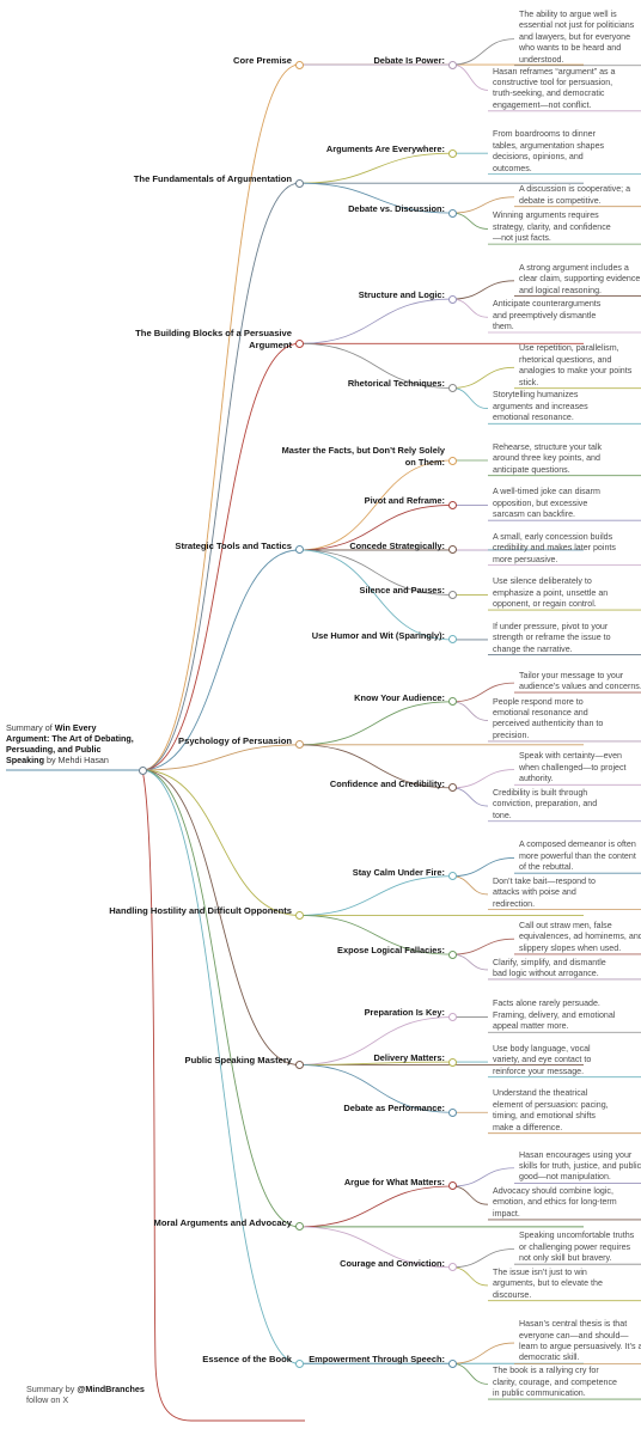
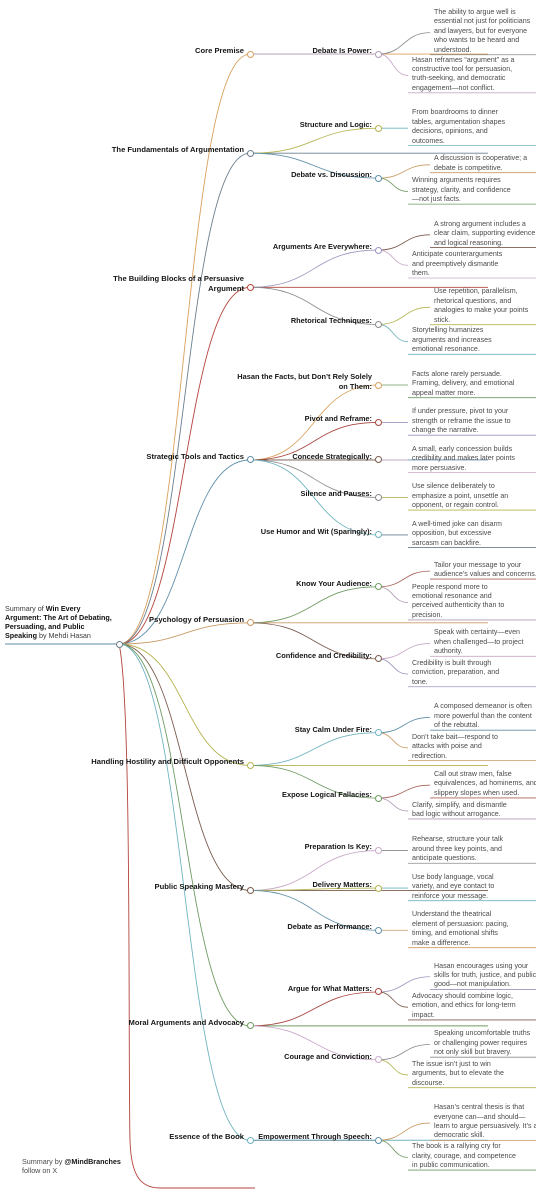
  Summary of Win Every Argument: The Art of Debating, Persuading, and Public Speaking by Mehdi Hasan
  Summary by @MindBranches follow on X
  Core Premise
  Debate Is Power:
  The ability to argue well is essential not just for politicians who wants to be heard and understood.
  Hasan reframes “argument” as a constructive tool for persuasion, truth-seeking, and democratic engagement—not conflict.
  The Fundamentals of Argumentation
- Arguments Are Everywhere:
+ Structure and Logic:
  From boardrooms to dinner tables, argumentation shapes outcomes.
  Debate vs. Discussion:
  A discussion is cooperative; a debate is competitive.
  Winning arguments requires strategy, clarity, and confidence—not just facts.
  The Building Blocks of a Persuasive Argument
- Structure and Logic:
+ Arguments Are Everywhere:
  A strong argument includes a clear claim, supporting evidence and logical reasoning.
  Anticipate counterarguments and preemptively dismantle them.
  Rhetorical Techniques:
  Use repetition, parallelism, rhetorical questions, and analogies to make your points stick.
  Storytelling humanizes arguments and increases emotional resonance.
  Strategic Tools and Tactics
- Master the Facts, but Don’t Rely Solely on Them:
+ Hasan the Facts, but Don’t Rely Solely on Them:
- Rehearse, structure your talk around three key points, and anticipate questions.
+ Facts alone rarely persuade. Framing, delivery, and emotional appeal matter more.
  Pivot and Reframe:
- A well-timed joke can disarm opposition, but excessive sarcasm can backfire.
+ If under pressure, pivot to your strength or reframe the issue to change the narrative.
  Concede Strategically:
  A small, early concession builds credibility and makes later points more persuasive.
  Silence and Pauses:
  Use silence deliberately to emphasize a point, unsettle an opponent, or regain control.
  Use Humor and Wit (Sparingly):
- If under pressure, pivot to your strength or reframe the issue to change the narrative.
+ A well-timed joke can disarm opposition, but excessive sarcasm can backfire.
  Psychology of Persuasion
  Know Your Audience:
  Tailor your message to your audience’s values and concerns
  People respond more to emotional resonance and perceived authenticity than to precision.
  Confidence and Credibility:
  Speak with certainty—even when challenged—to project authority.
  Credibility is built through conviction, preparation, and tone.
  Handling Hostility and Difficult Opponents
  Stay Calm Under Fire:
  A composed demeanor is often more powerful than the content of the rebuttal.
  Don’t take bait—respond to attacks with poise and redirection.
  Expose Logical Fallacies:
  Call out straw men, false equivalences, ad hominems, an slippery slopes when used.
  Clarify, simplify, and dismantle bad logic without arrogance.
  Public Speaking Mastery
  Preparation Is Key:
- Facts alone rarely persuade. Framing, delivery, and emotional appeal matter more.
+ Rehearse, structure your talk around three key points, and anticipate questions.
  Delivery Matters:
  Use body language, vocal variety, and eye contact to reinforce your message.
  Debate as Performance:
  Understand the theatrical element of persuasion: pacing, timing, and emotional shifts make a difference.
  Moral Arguments and Advocacy
  Argue for What Matters:
  Hasan encourages using your skills for truth, justice, and public good—not manipulation.
  Advocacy should combine logic, emotion, and ethics for long-term impact.
  Courage and Conviction:
  Speaking uncomfortable truths or challenging power requires not only skill but bravery.
  The issue isn’t just to win arguments, but to elevate the discourse.
  Essence of the Book
  Empowerment Through Speech:
  Hasan’s central thesis is that everyone can—and should—learn to argue persuasively. It’s a democratic skill.
  The book is a rallying cry for clarity, courage, and competence in public communication.
